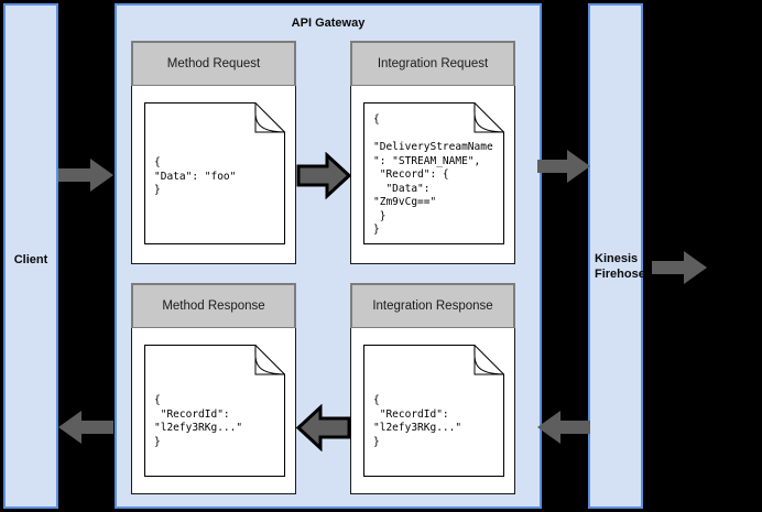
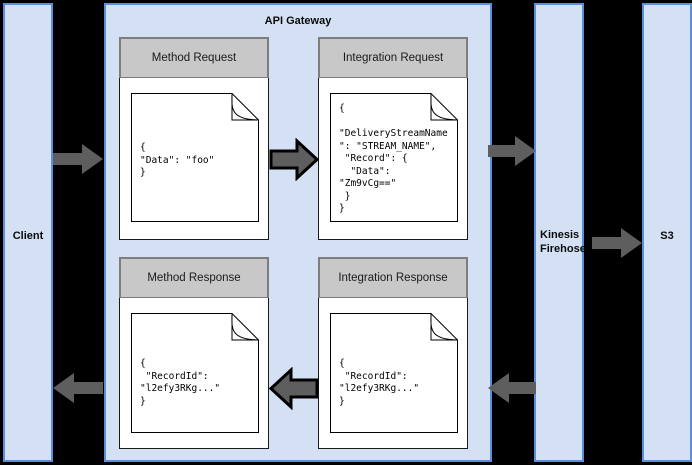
  Client
  API Gateway
  Method Request
  {
  "Data": "foo"
  }
  Integration Request
  {
  "DeliveryStreamName
  ": "STREAM_NAME",
  "Record": {
  "Data":
  "Zm9vCg=="
  }
  }
  Method Response
  {
  "RecordId":
  "l2efy3RKg..."
  }
  Integration Response
  {
  "RecordId":
  "l2efy3RKg..."
  }
  Kinesis
  Firehose
+ S3
